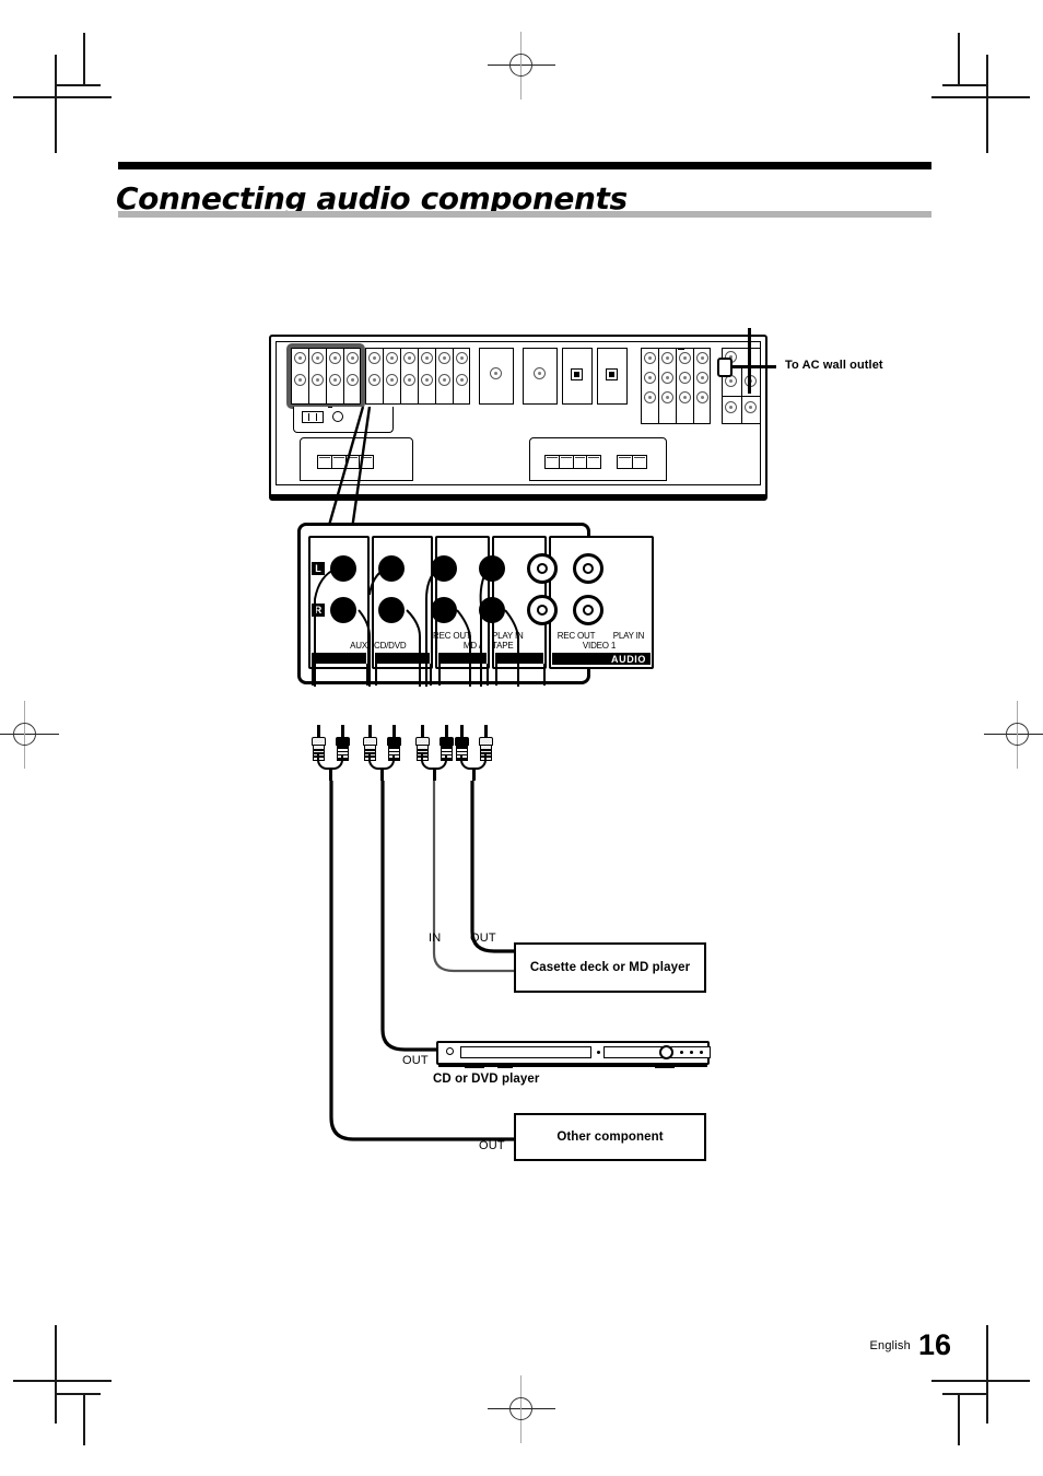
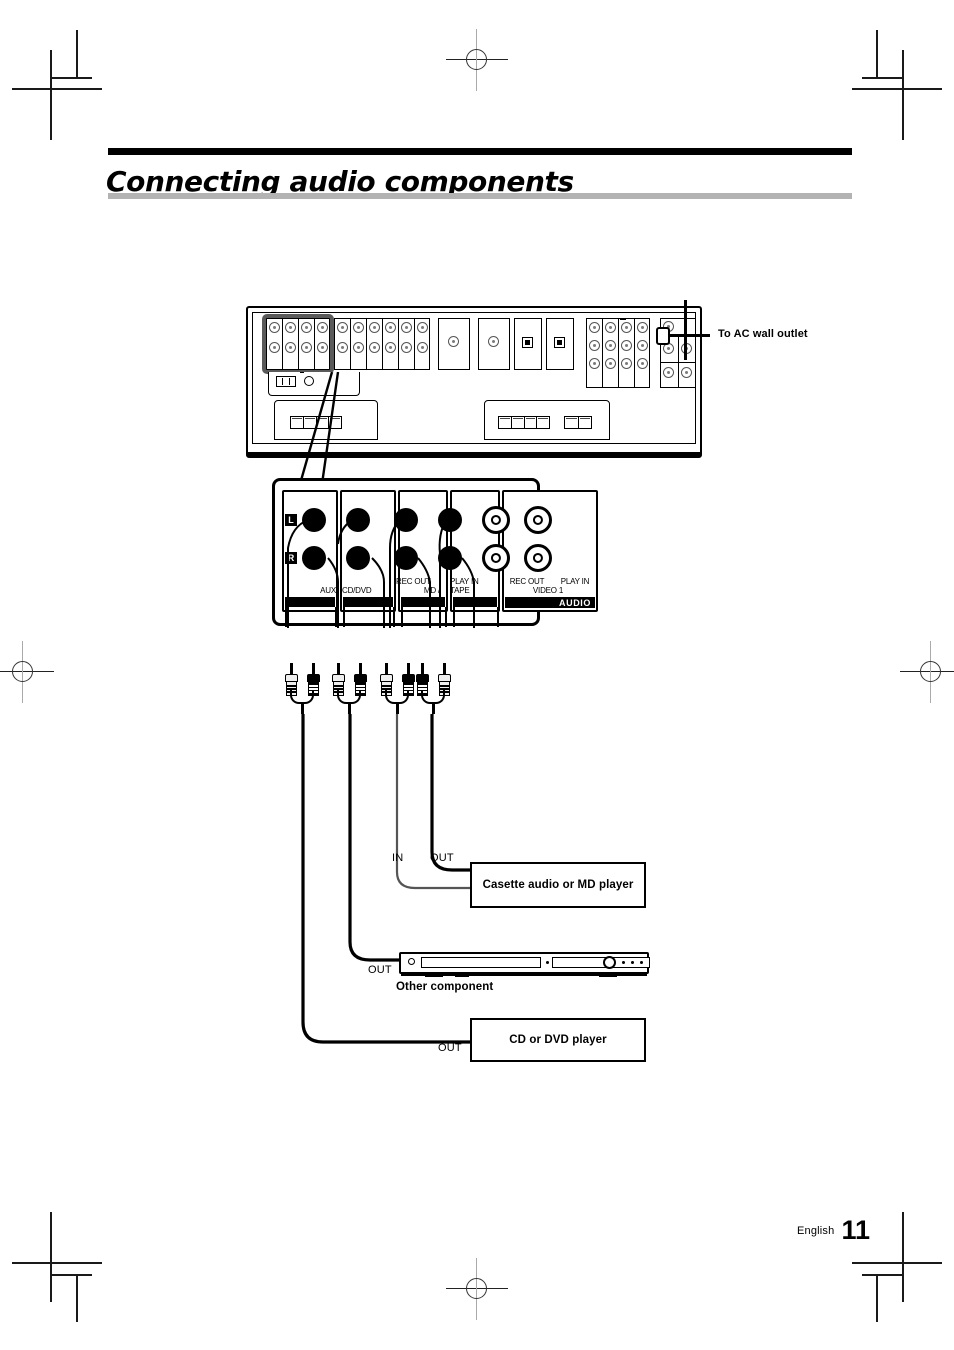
  Connecting audio components
  To AC wall outlet
  L
  R
  AUX
  CD/DVD
  REC OUT
  MD /
  PLAY IN
  TAPE
  REC OUT
  PLAY IN
  VIDEO 1
  AUDIO
  IN
  OUT
- Casette deck or MD player
+ Casette audio or MD player
  OUT
- CD or DVD player
+ Other component
  OUT
- Other component
+ CD or DVD player
- English 16
+ English 11
